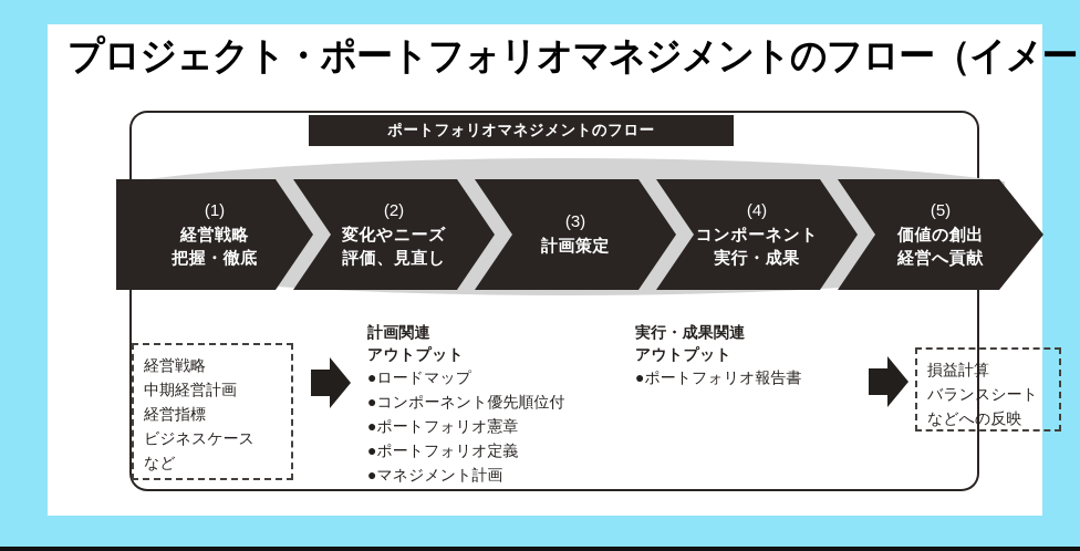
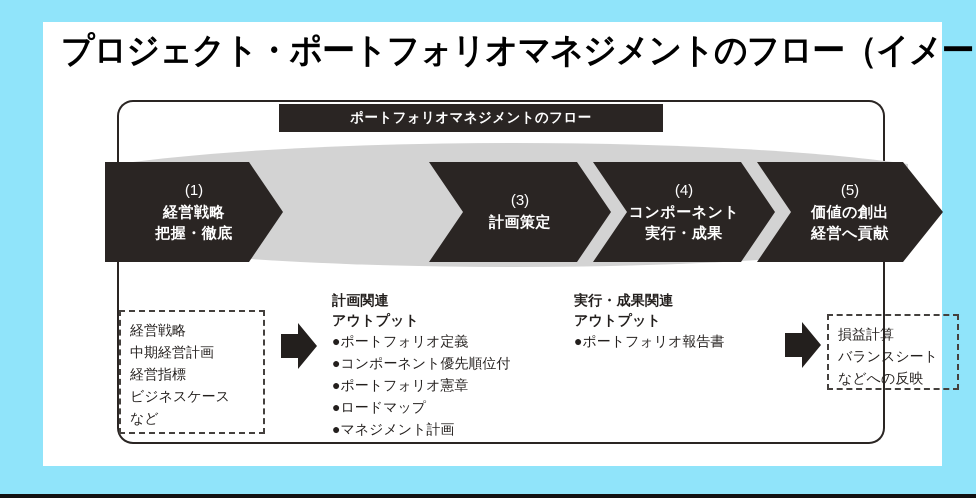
  プロジェクト・ポートフォリオマネジメントのフロー（イメー
  ポートフォリオマネジメントのフロー
  (1)
  経営戦略
  把握・徹底
- (2)
- 変化やニーズ
- 評価、見直し
  (3)
  計画策定
  (4)
  コンポーネント
  実行・成果
  (5)
  価値の創出
  経営へ貢献
  経営戦略
  中期経営計画
  経営指標
  ビジネスケース
  など
  計画関連
  アウトプット
- ●ロードマップ
+ ●ポートフォリオ定義
  ●コンポーネント優先順位付
  ●ポートフォリオ憲章
- ●ポートフォリオ定義
+ ●ロードマップ
  ●マネジメント計画
  実行・成果関連
  アウトプット
  ●ポートフォリオ報告書
  損益計算
  バランスシート
  などへの反映
